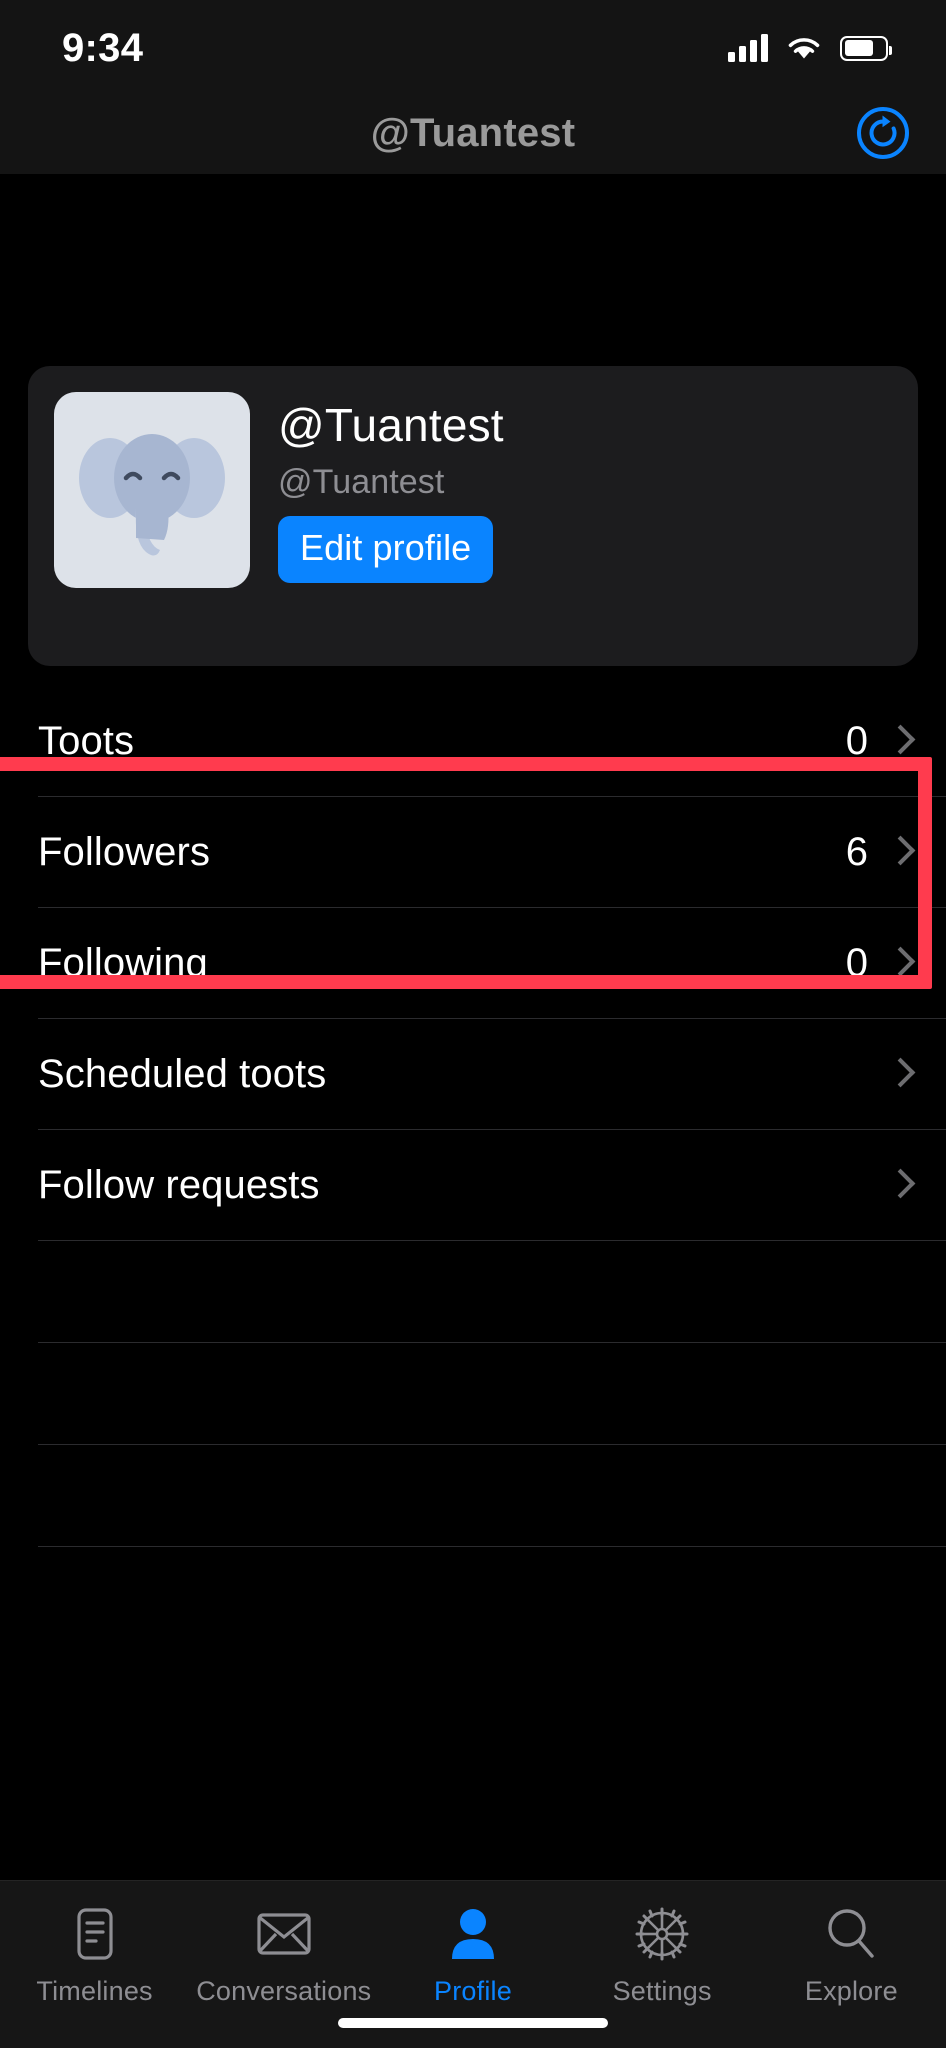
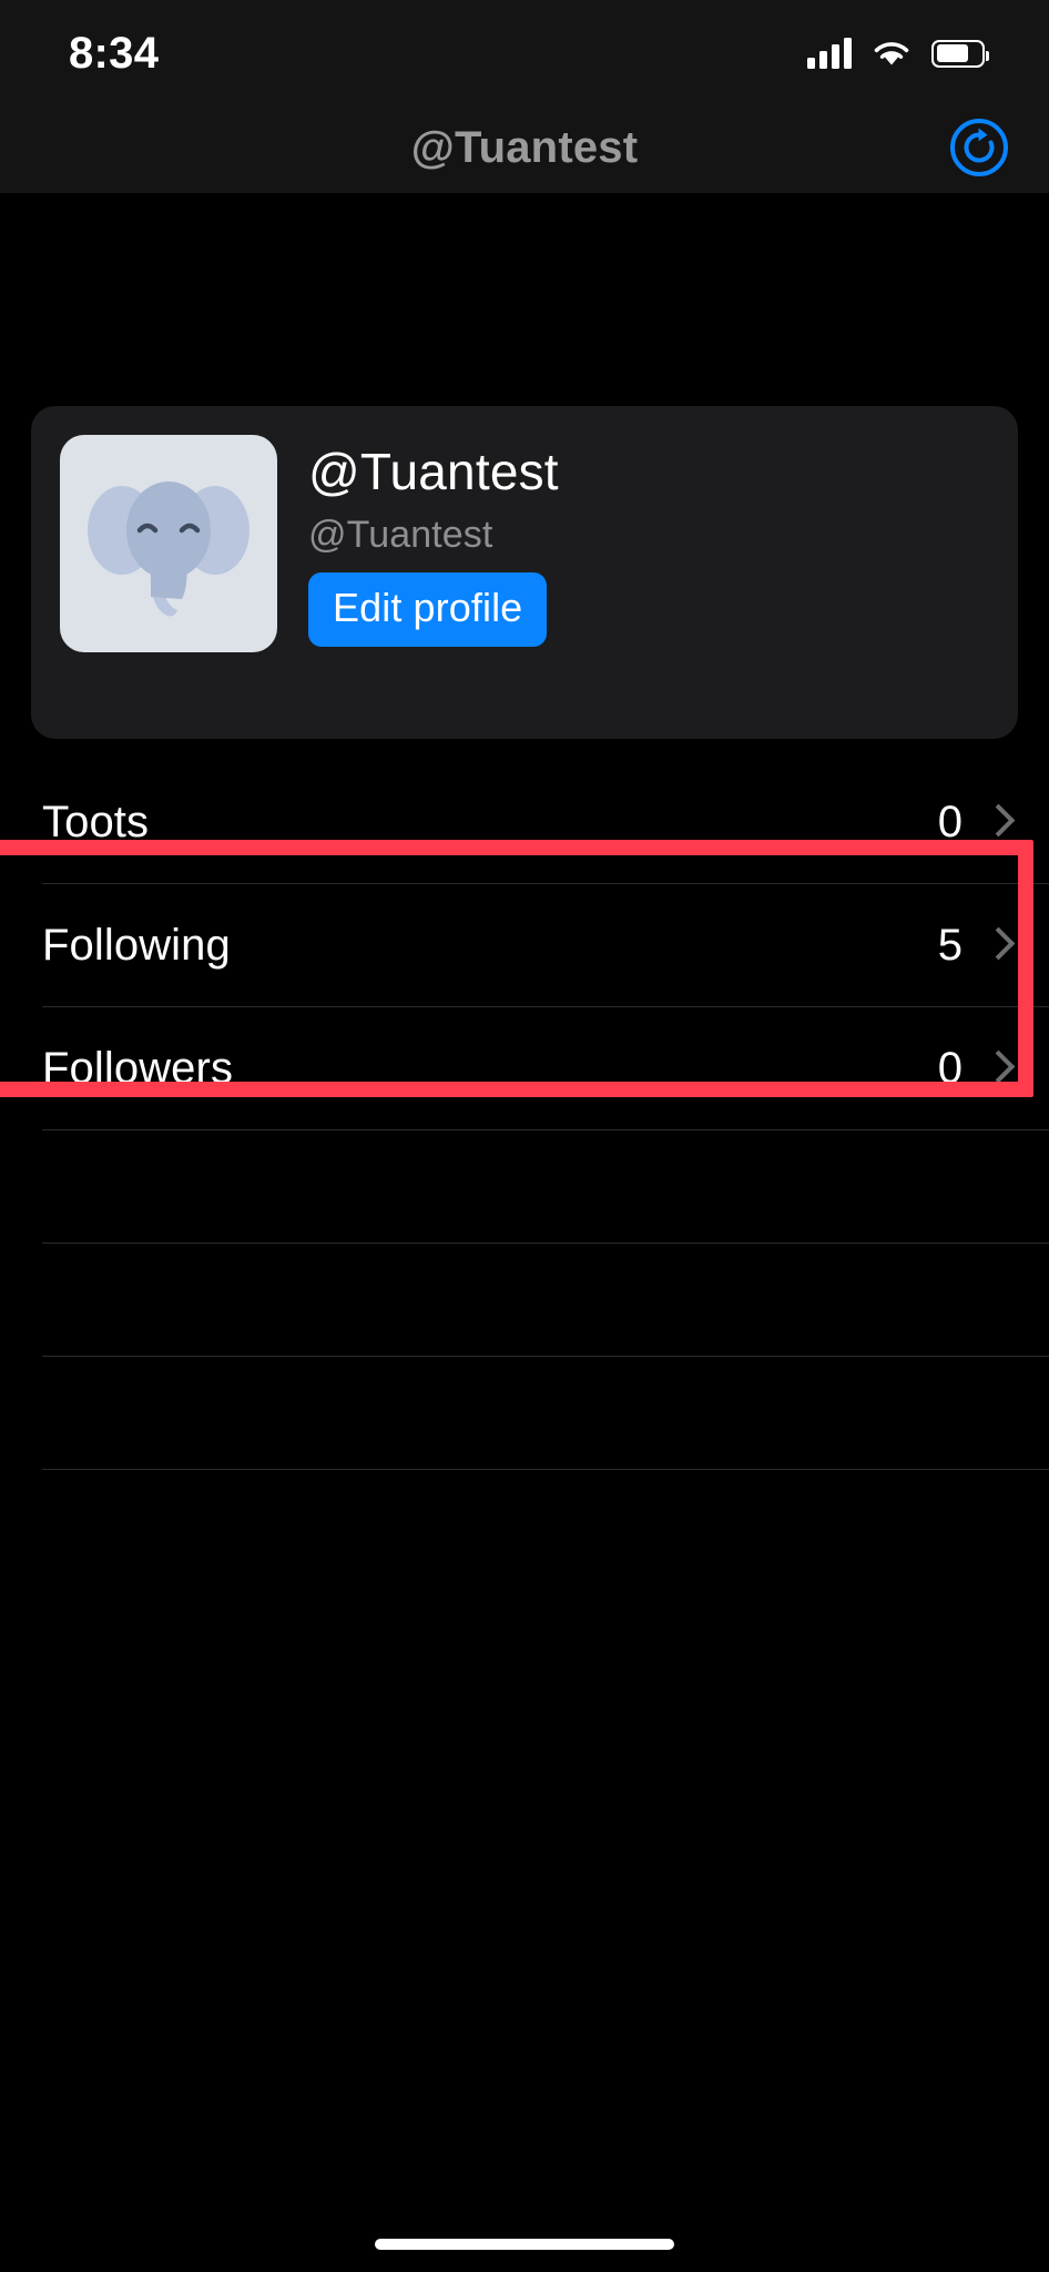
- 9:34
+ 8:34
  @Tuantest
  @Tuantest
  @Tuantest
  Edit profile
  Toots
  0
- Followers
+ Following
- 6
+ 5
- Following
+ Followers
  0
- Scheduled toots
- Follow requests
- Timelines
- Conversations
- Profile
- Settings
- Explore
